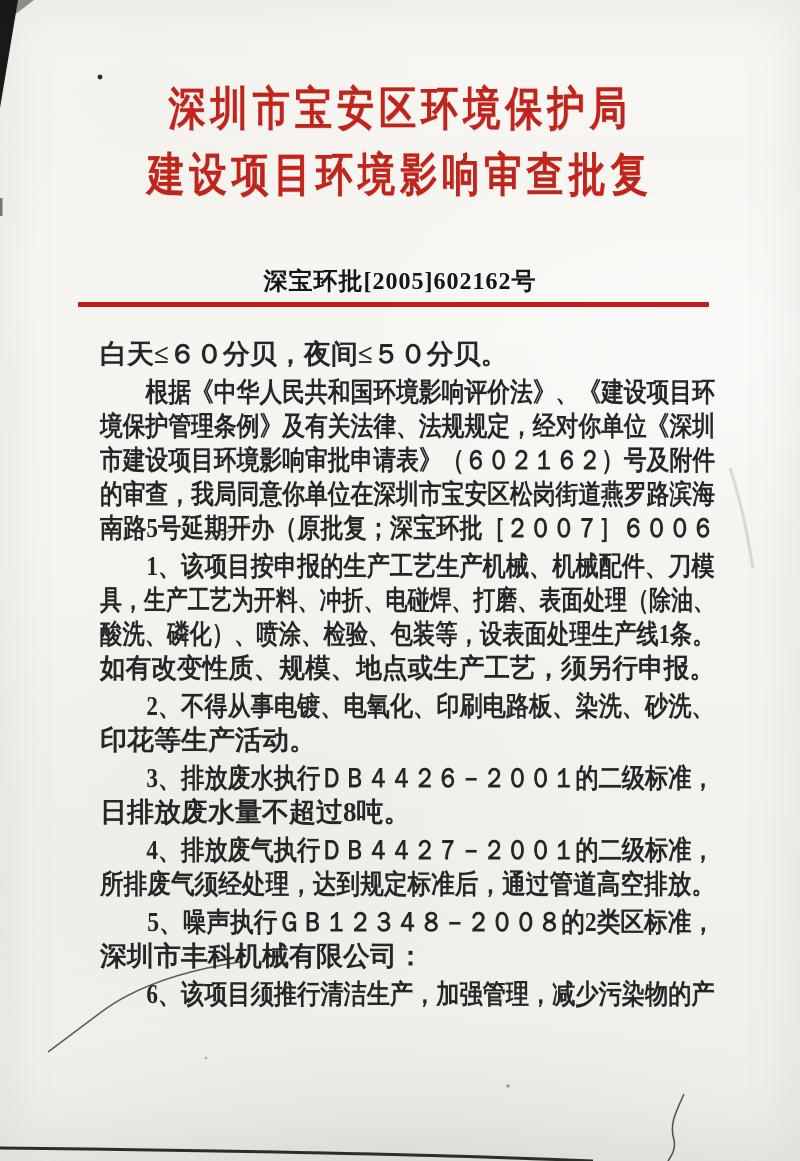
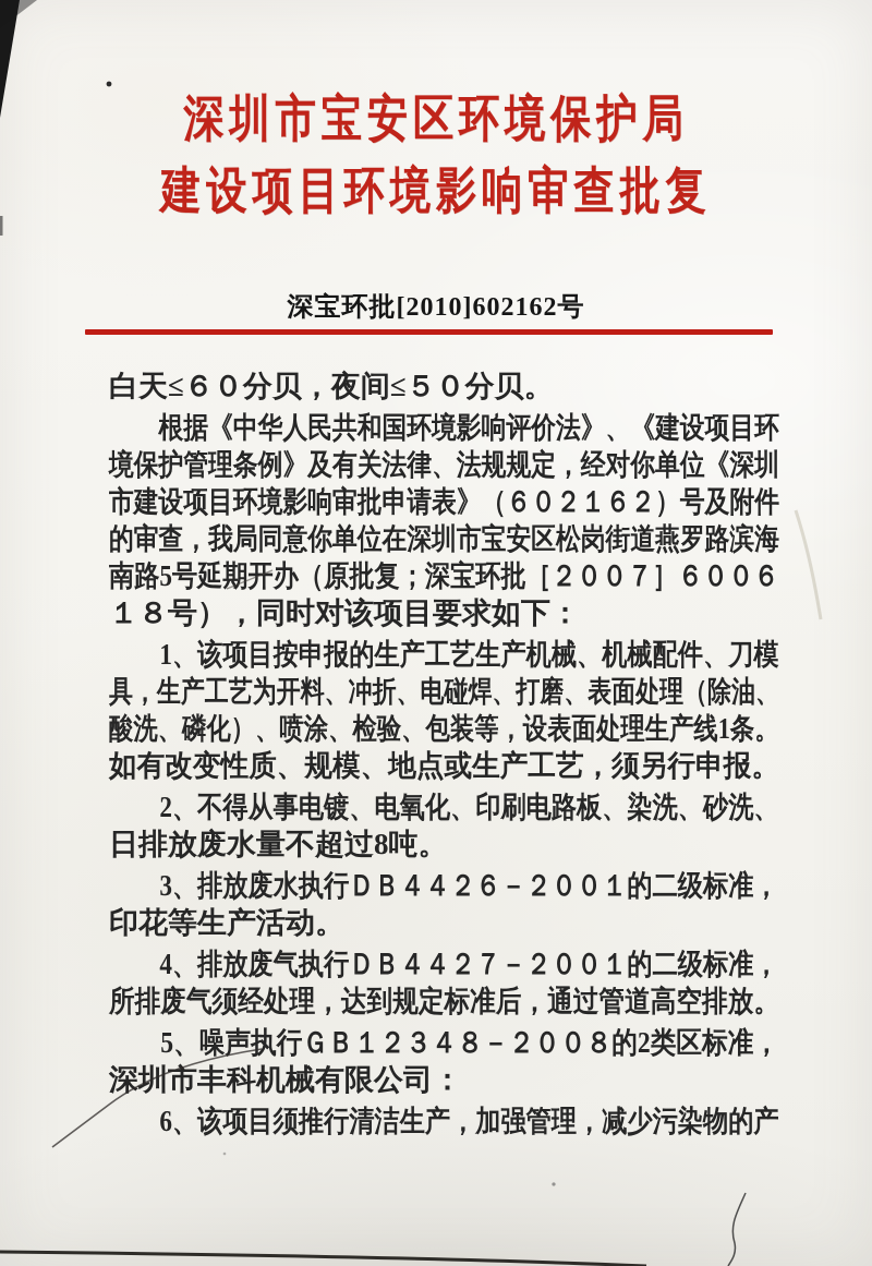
  深圳市宝安区环境保护局
  建设项目环境影响审查批复
- 深宝环批[2005]602162号
+ 深宝环批[2010]602162号
  白天≤６０分贝，夜间≤５０分贝。
  根据《中华人民共和国环境影响评价法》、《建
  境保护管理条例》及有关法律、法规规定，经对你单
  市建设项目环境影响审批申请表》（６０２１６２）
  的审查，我局同意你单位在深圳市宝安区松岗街道燕
  南路5号延期开办（原批复；深宝环批［２００７］
+ １８号），同时对该项目要求如下：
  1、该项目按申报的生产工艺生产机械、机械配
  具，生产工艺为开料、冲折、电碰焊、打磨、表面处
  酸洗、磷化）、喷涂、检验、包装等，设表面处理生
  如有改变性质、规模、地点或生产工艺，须另行申报
  2、不得从事电镀、电氧化、印刷电路板、染洗
- 印花等生产活动。
+ 日排放废水量不超过8吨。
  3、排放废水执行ＤＢ４４２６－２００１的二
- 日排放废水量不超过8吨。
+ 印花等生产活动。
  4、排放废气执行ＤＢ４４２７－２００１的二
  所排废气须经处理，达到规定标准后，通过管道高空
  5、噪声执行ＧＢ１２３４８－２００８的2类区
  深圳市丰科机械有限公司：
  6、该项目须推行清洁生产，加强管理，减少污
